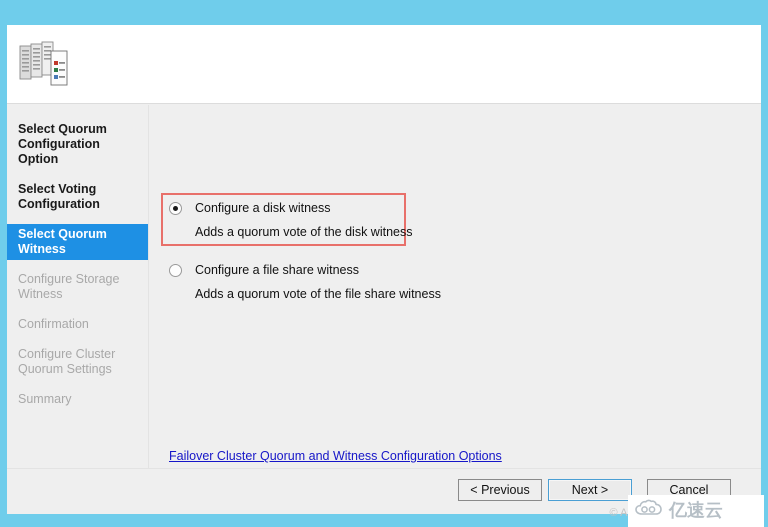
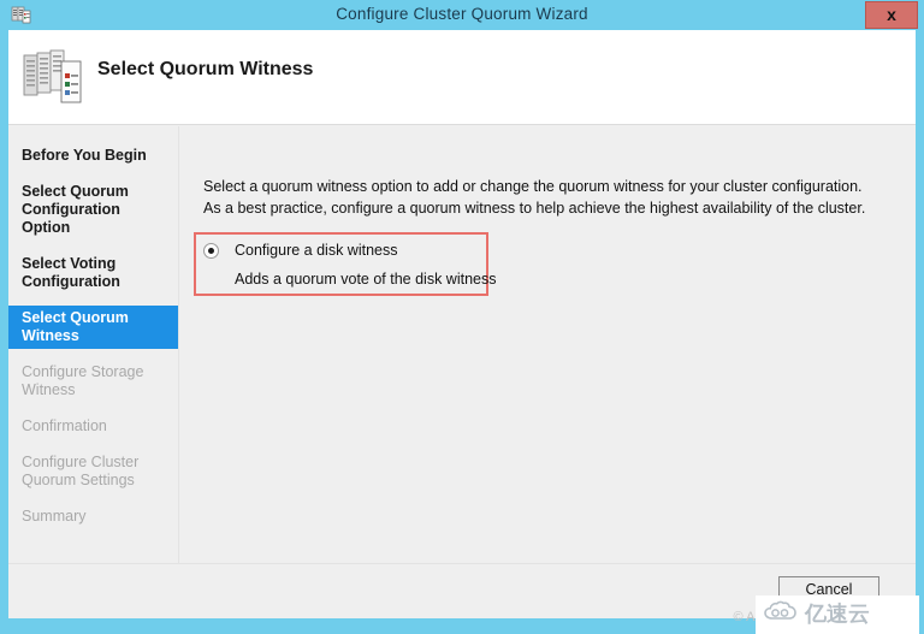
+ Configure Cluster Quorum Wizard
+ x
+ Select Quorum Witness
+ Before You Begin
  Select Quorum
  Configuration Option
  Select Voting
  Configuration
  Select Quorum
  Witness
  Configure Storage
  Witness
  Confirmation
  Configure Cluster
  Quorum Settings
  Summary
+ Select a quorum witness option to add or change the quorum witness for your cluster configuration. As a best practice, configure a quorum witness to help achieve the highest availability of the cluster.
  Configure a disk witness
  Adds a quorum vote of the disk witness
- Configure a file share witness
- Adds a quorum vote of the file share witness
- Failover Cluster Quorum and Witness Configuration Options
- < Previous
- Next >
  Cancel
  亿速云
